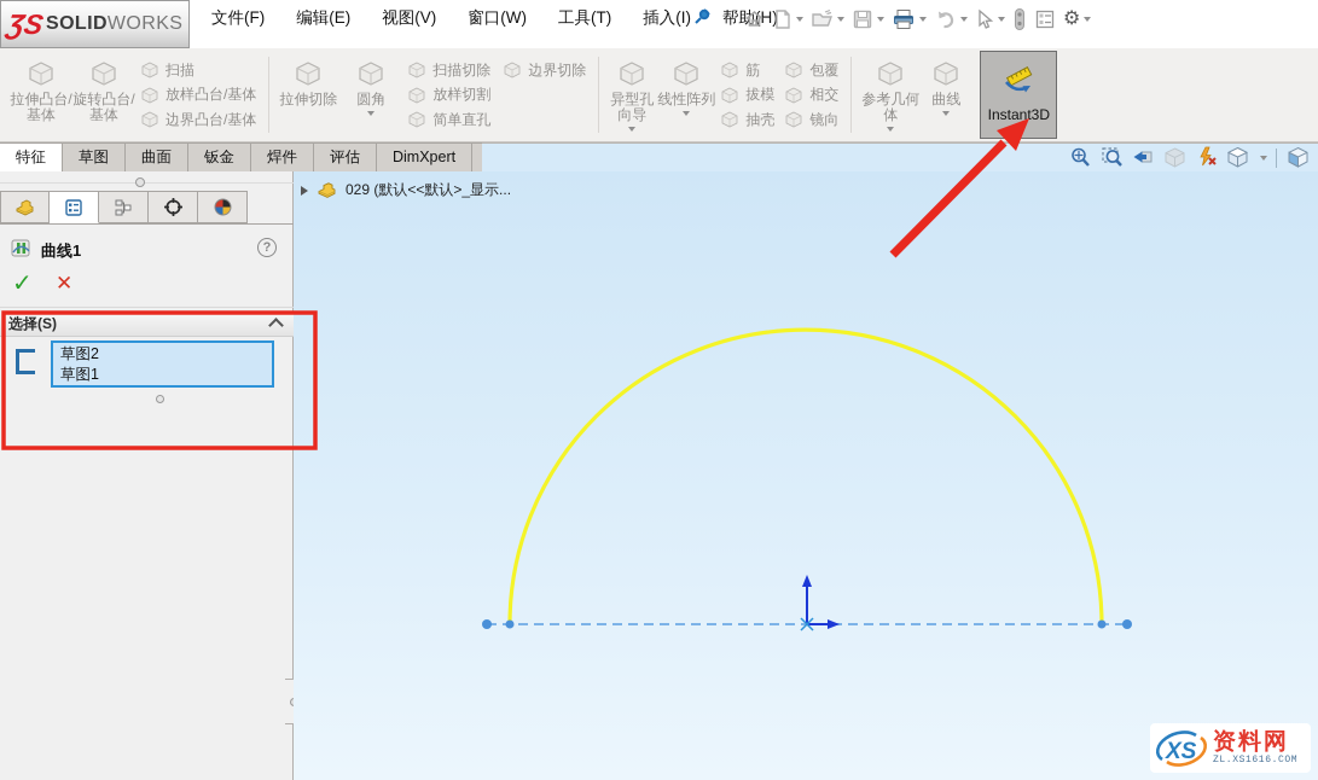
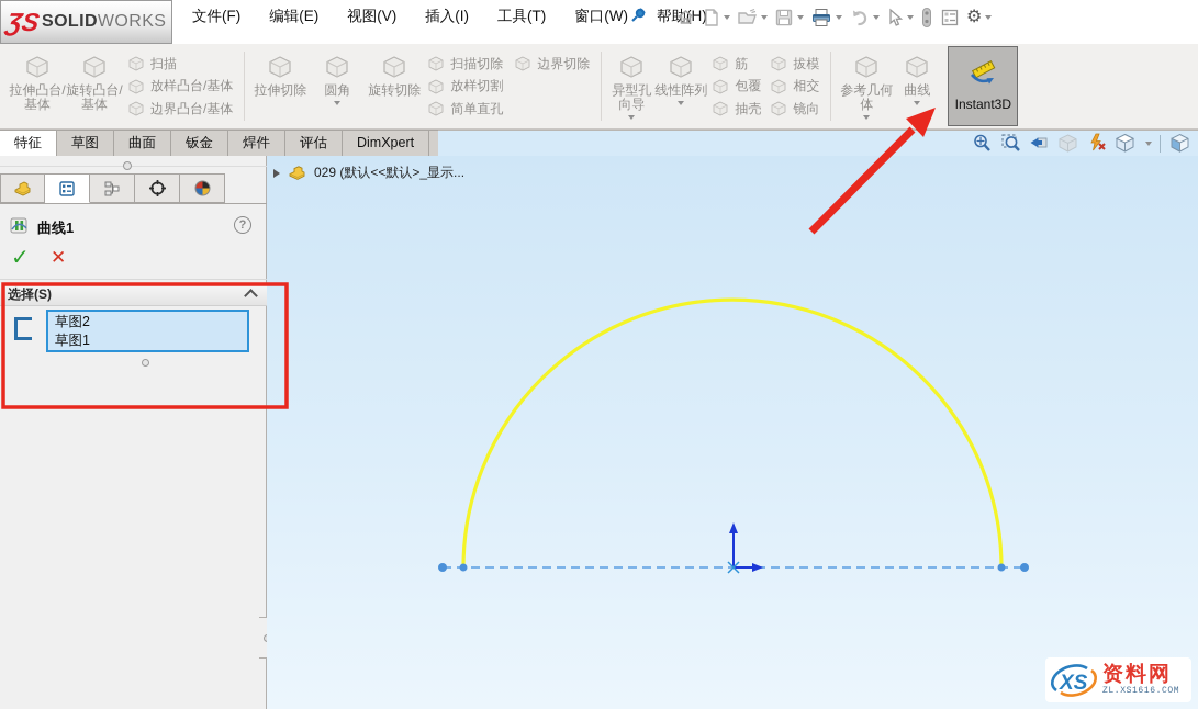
  SOLIDWORKS
  文件(F)
  编辑(E)
  视图(V)
- 窗口(W)
+ 插入(I)
  工具(T)
- 插入(I)
+ 窗口(W)
  帮(H)
  ⚙
  拉伸凸台/基体
  旋转凸台/基体
  扫描
  放样凸台/基体
  边界凸台/基体
  拉伸切除
  圆角
+ 旋转切除
  扫描切除
  边界切除
  放样切割
  简单直孔
  异型孔向导
  线性阵列
  筋
- 拔模
+ 包覆
  抽壳
- 包覆
+ 拔模
  相交
  镜向
  参考几何体
  曲线
  Instant3D
  特征
  草图
  曲面
  钣金
  焊件
  评估
  DimXpert
  曲线1
  ?
  ✓
  ✕
  选择(S)
  草图2
  草图1
  029 (默认<<默认>_显示...
  XS
  资料网
  ZL.XS1616.COM
